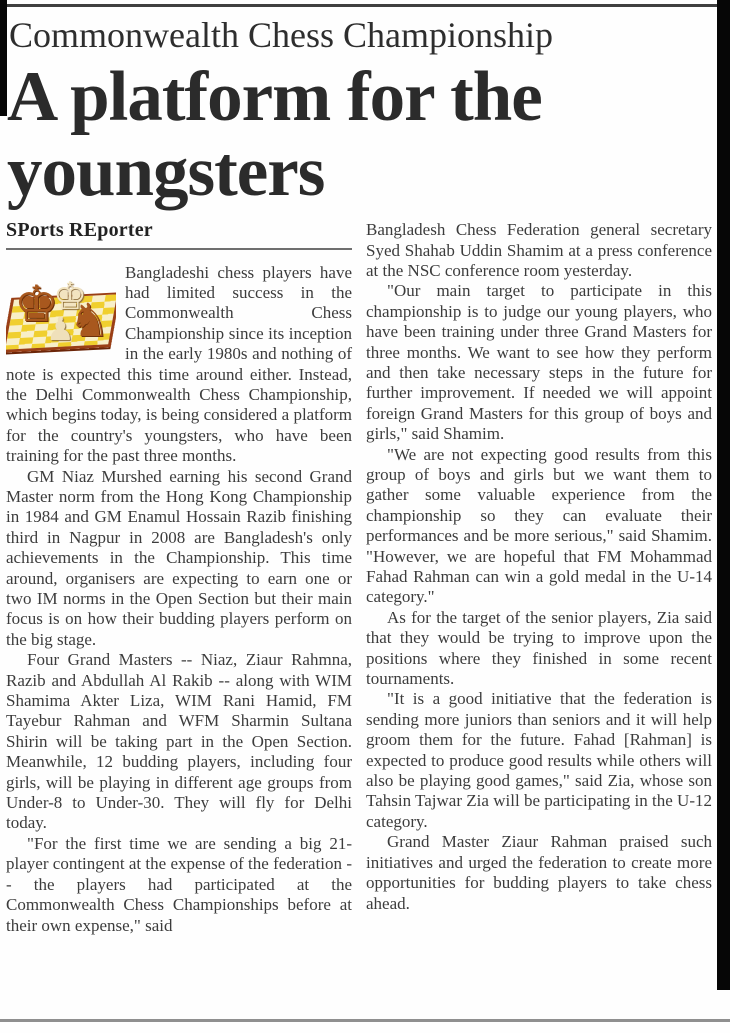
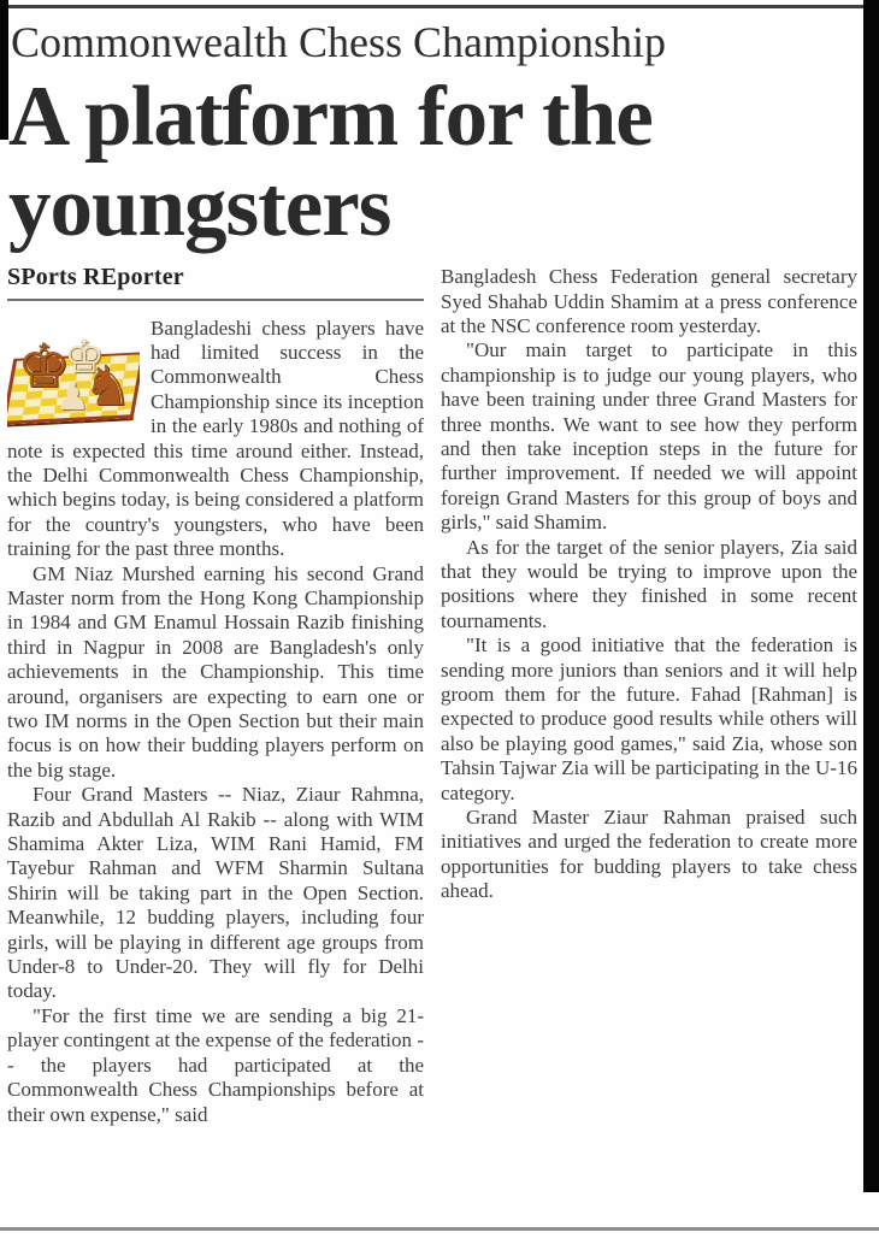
  Commonwealth Chess Championship
  A platform for the
  youngsters
  SPorts REporter
  ♚
  ♚
  ♟
  ♞
  Bangladeshi chess players have had limited success in the Commonwealth Chess Championship since its inception in the early 1980s and nothing of note is expected this time around either. Instead, the Delhi Commonwealth Chess Championship, which begins today, is being considered a platform for the country's youngsters, who have been training for the past three months.
  GM Niaz Murshed earning his second Grand Master norm from the Hong Kong Championship in 1984 and GM Enamul Hossain Razib finishing third in Nagpur in 2008 are Bangladesh's only achievements in the Championship. This time around, organisers are expecting to earn one or two IM norms in the Open Section but their main focus is on how their budding players perform on the big stage.
- Four Grand Masters -- Niaz, Ziaur Rahmna, Razib and Abdullah Al Rakib -- along with WIM Shamima Akter Liza, WIM Rani Hamid, FM Tayebur Rahman and WFM Sharmin Sultana Shirin will be taking part in the Open Section. Meanwhile, 12 budding players, including four girls, will be playing in different age groups from Under-8 to Under-30. They will fly for Delhi today.
+ Four Grand Masters -- Niaz, Ziaur Rahmna, Razib and Abdullah Al Rakib -- along with WIM Shamima Akter Liza, WIM Rani Hamid, FM Tayebur Rahman and WFM Sharmin Sultana Shirin will be taking part in the Open Section. Meanwhile, 12 budding players, including four girls, will be playing in different age groups from Under-8 to Under-20. They will fly for Delhi today.
  "For the first time we are sending a big 21-player contingent at the expense of the federation -- the players had participated at the Commonwealth Chess Championships before at their own expense," said
  Bangladesh Chess Federation general secretary Syed Shahab Uddin Shamim at a press conference at the NSC conference room yesterday.
- "Our main target to participate in this championship is to judge our young players, who have been training under three Grand Masters for three months. We want to see how they perform and then take necessary steps in the future for further improvement. If needed we will appoint foreign Grand Masters for this group of boys and girls," said Shamim.
+ "Our main target to participate in this championship is to judge our young players, who have been training under three Grand Masters for three months. We want to see how they perform and then take inception steps in the future for further improvement. If needed we will appoint foreign Grand Masters for this group of boys and girls," said Shamim.
- "We are not expecting good results from this group of boys and girls but we want them to gather some valuable experience from the championship so they can evaluate their performances and be more serious," said Shamim. "However, we are hopeful that FM Mohammad Fahad Rahman can win a gold medal in the U-14 category."
  As for the target of the senior players, Zia said that they would be trying to improve upon the positions where they finished in some recent tournaments.
- "It is a good initiative that the federation is sending more juniors than seniors and it will help groom them for the future. Fahad [Rahman] is expected to produce good results while others will also be playing good games," said Zia, whose son Tahsin Tajwar Zia will be participating in the U-12 category.
+ "It is a good initiative that the federation is sending more juniors than seniors and it will help groom them for the future. Fahad [Rahman] is expected to produce good results while others will also be playing good games," said Zia, whose son Tahsin Tajwar Zia will be participating in the U-16 category.
  Grand Master Ziaur Rahman praised such initiatives and urged the federation to create more opportunities for budding players to take chess ahead.
